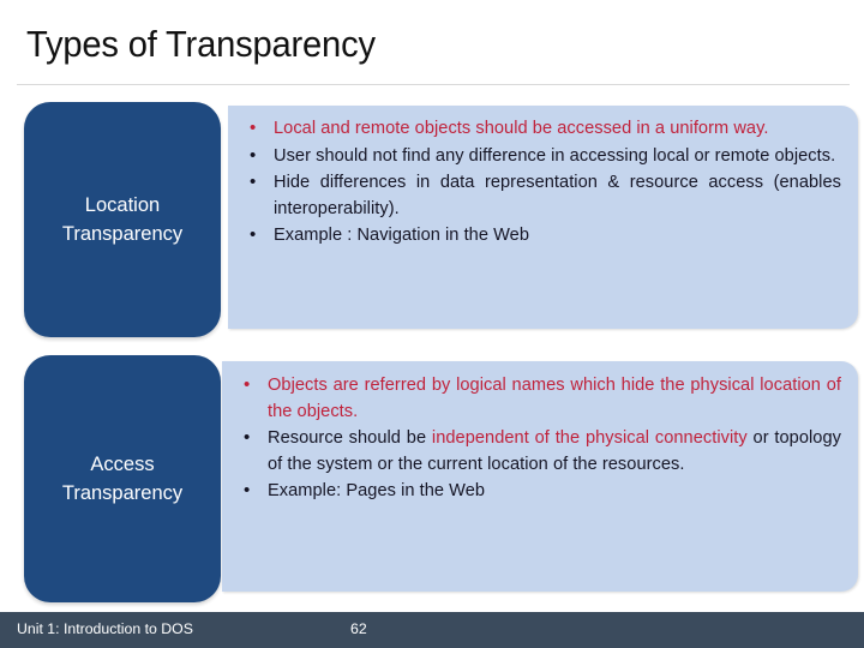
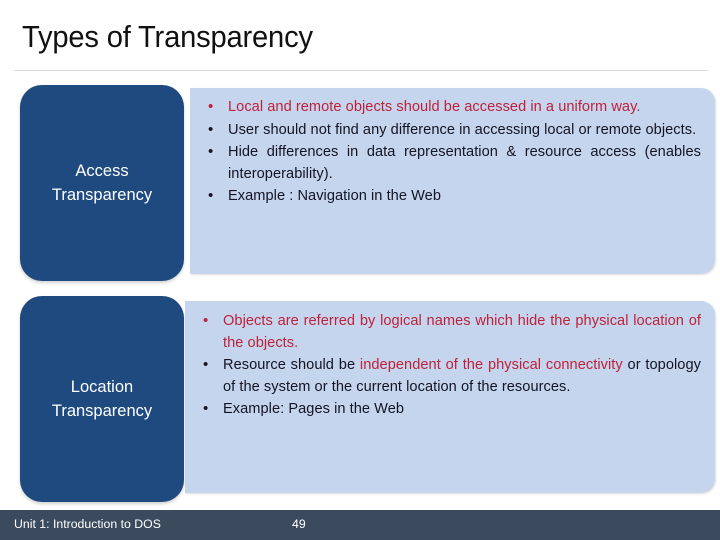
  Types of Transparency
- Location
+ Access
  Transparency
  Local and remote objects should be accessed in a uniform way.
  User should not find any difference in accessing local or remote objects.
  Hide differences in data representation & resource access (enables interoperability).
  Example : Navigation in the Web
- Access
+ Location
  Transparency
  Objects are referred by logical names which hide the physical location of the objects.
  Resource should be independent of the physical connectivity or topology of the system or the current location of the resources.
  Example: Pages in the Web
  Unit 1: Introduction to DOS
- 62
+ 49
